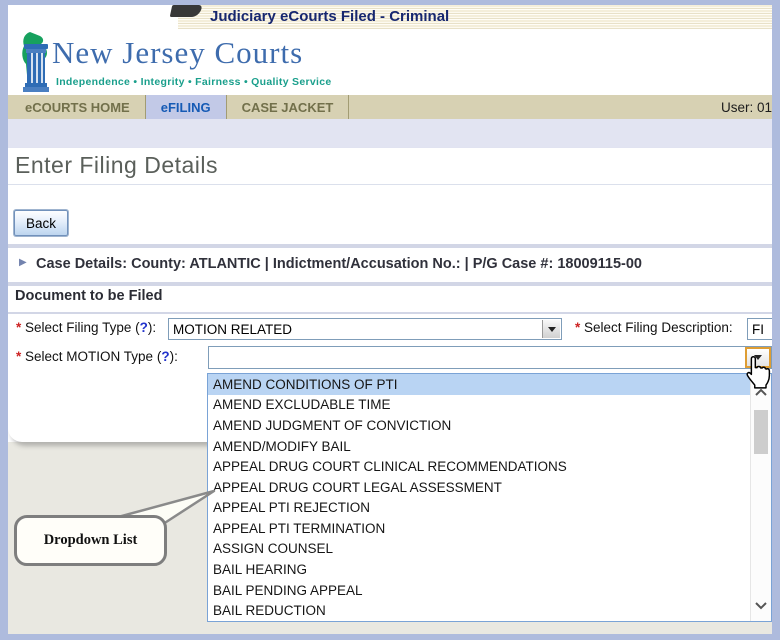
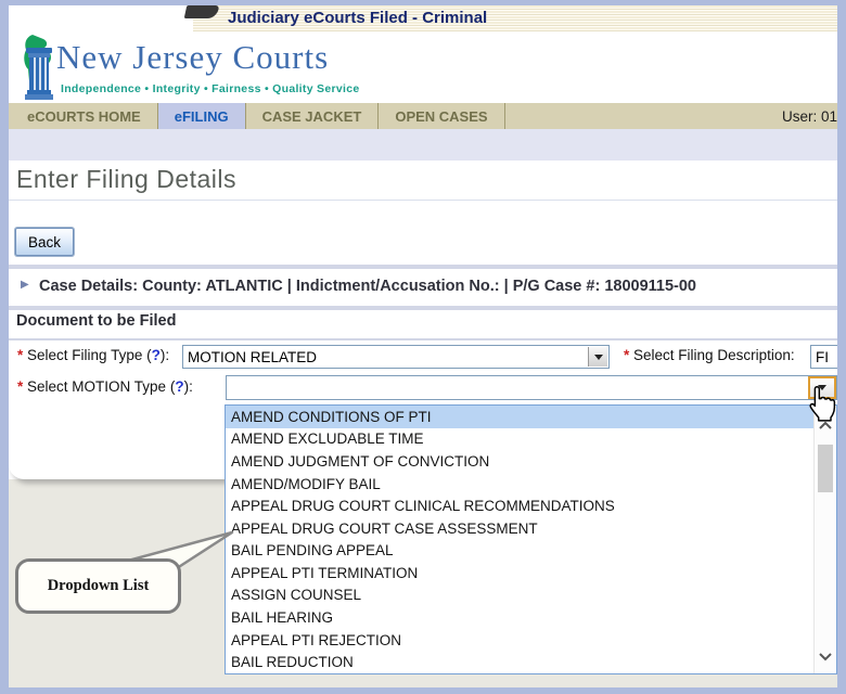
  Judiciary eCourts Filed - Criminal
  New Jersey Courts
  Independence • Integrity • Fairness • Quality Service
  eCOURTS HOME
  eFILING
  CASE JACKET
+ OPEN CASES
  User: 01
  Enter Filing Details
  Back
  ▶
  Case Details: County: ATLANTIC | Indictment/Accusation No.: | P/G Case #: 18009115-00
  Document to be Filed
  * Select Filing Type (?):
  MOTION RELATED
  * Select Filing Description:
  FI
  * Select MOTION Type (?):
  AMEND CONDITIONS OF PTI
  AMEND EXCLUDABLE TIME
  AMEND JUDGMENT OF CONVICTION
  AMEND/MODIFY BAIL
  APPEAL DRUG COURT CLINICAL RECOMMENDATIONS
- APPEAL DRUG COURT LEGAL ASSESSMENT
+ APPEAL DRUG COURT CASE ASSESSMENT
- APPEAL PTI REJECTION
+ BAIL PENDING APPEAL
  APPEAL PTI TERMINATION
  ASSIGN COUNSEL
  BAIL HEARING
- BAIL PENDING APPEAL
+ APPEAL PTI REJECTION
  BAIL REDUCTION
  Dropdown List
